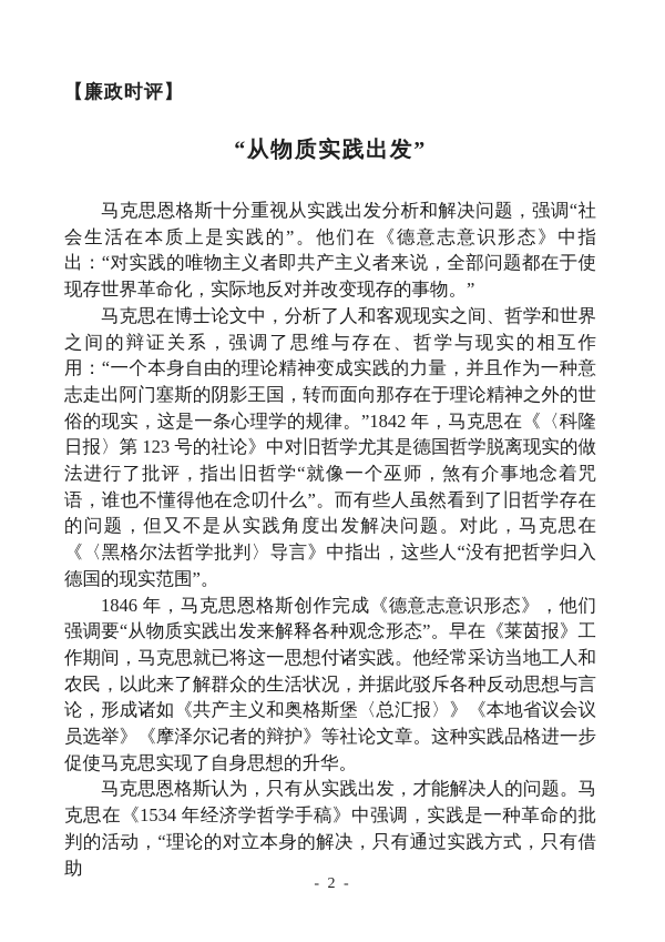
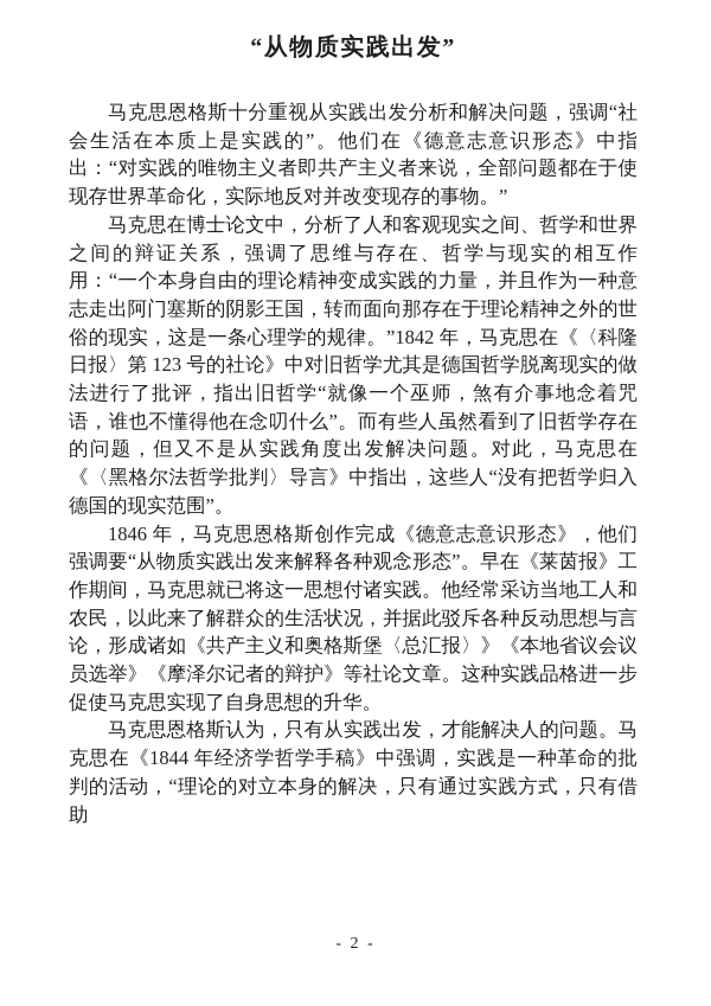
- 【廉政时评】
  “从物质实践出发”
  马克思恩格斯十分重视从实践出发分析和解决问题，强调“社会生活在本质上是实践的”。他们在《德意志意识形态》中指出：“对实践的唯物主义者即共产主义者来说，全部问题都在于使现存世界革命化，实际地反对并改变现存的事物。”
  马克思在博士论文中，分析了人和客观现实之间、哲学和世界之间的辩证关系，强调了思维与存在、哲学与现实的相互作用：“一个本身自由的理论精神变成实践的力量，并且作为一种意志走出阿门塞斯的阴影王国，转而面向那存在于理论精神之外的世俗的现实，这是一条心理学的规律。”1842 年，马克思在《〈科隆日报〉第 123 号的社论》中对旧哲学尤其是德国哲学脱离现实的做法进行了批评，指出旧哲学“就像一个巫师，煞有介事地念着咒语，谁也不懂得他在念叨什么”。而有些人虽然看到了旧哲学存在的问题，但又不是从实践角度出发解决问题。对此，马克思在《〈黑格尔法哲学批判〉导言》中指出，这些人“没有把哲学归入德国的现实范围”。
  1846 年，马克思恩格斯创作完成《德意志意识形态》，他们强调要“从物质实践出发来解释各种观念形态”。早在《莱茵报》工作期间，马克思就已将这一思想付诸实践。他经常采访当地工人和农民，以此来了解群众的生活状况，并据此驳斥各种反动思想与言论，形成诸如《共产主义和奥格斯堡〈总汇报〉》《本地省议会议员选举》《摩泽尔记者的辩护》等社论文章。这种实践品格进一步促使马克思实现了自身思想的升华。
- 马克思恩格斯认为，只有从实践出发，才能解决人的问题。马克思在《1534 年经济学哲学手稿》中强调，实践是一种革命的批判的活动，“理论的对立本身的解决，只有通过实践方式，只有借助
+ 马克思恩格斯认为，只有从实践出发，才能解决人的问题。马克思在《1844 年经济学哲学手稿》中强调，实践是一种革命的批判的活动，“理论的对立本身的解决，只有通过实践方式，只有借助
  - 2 -
